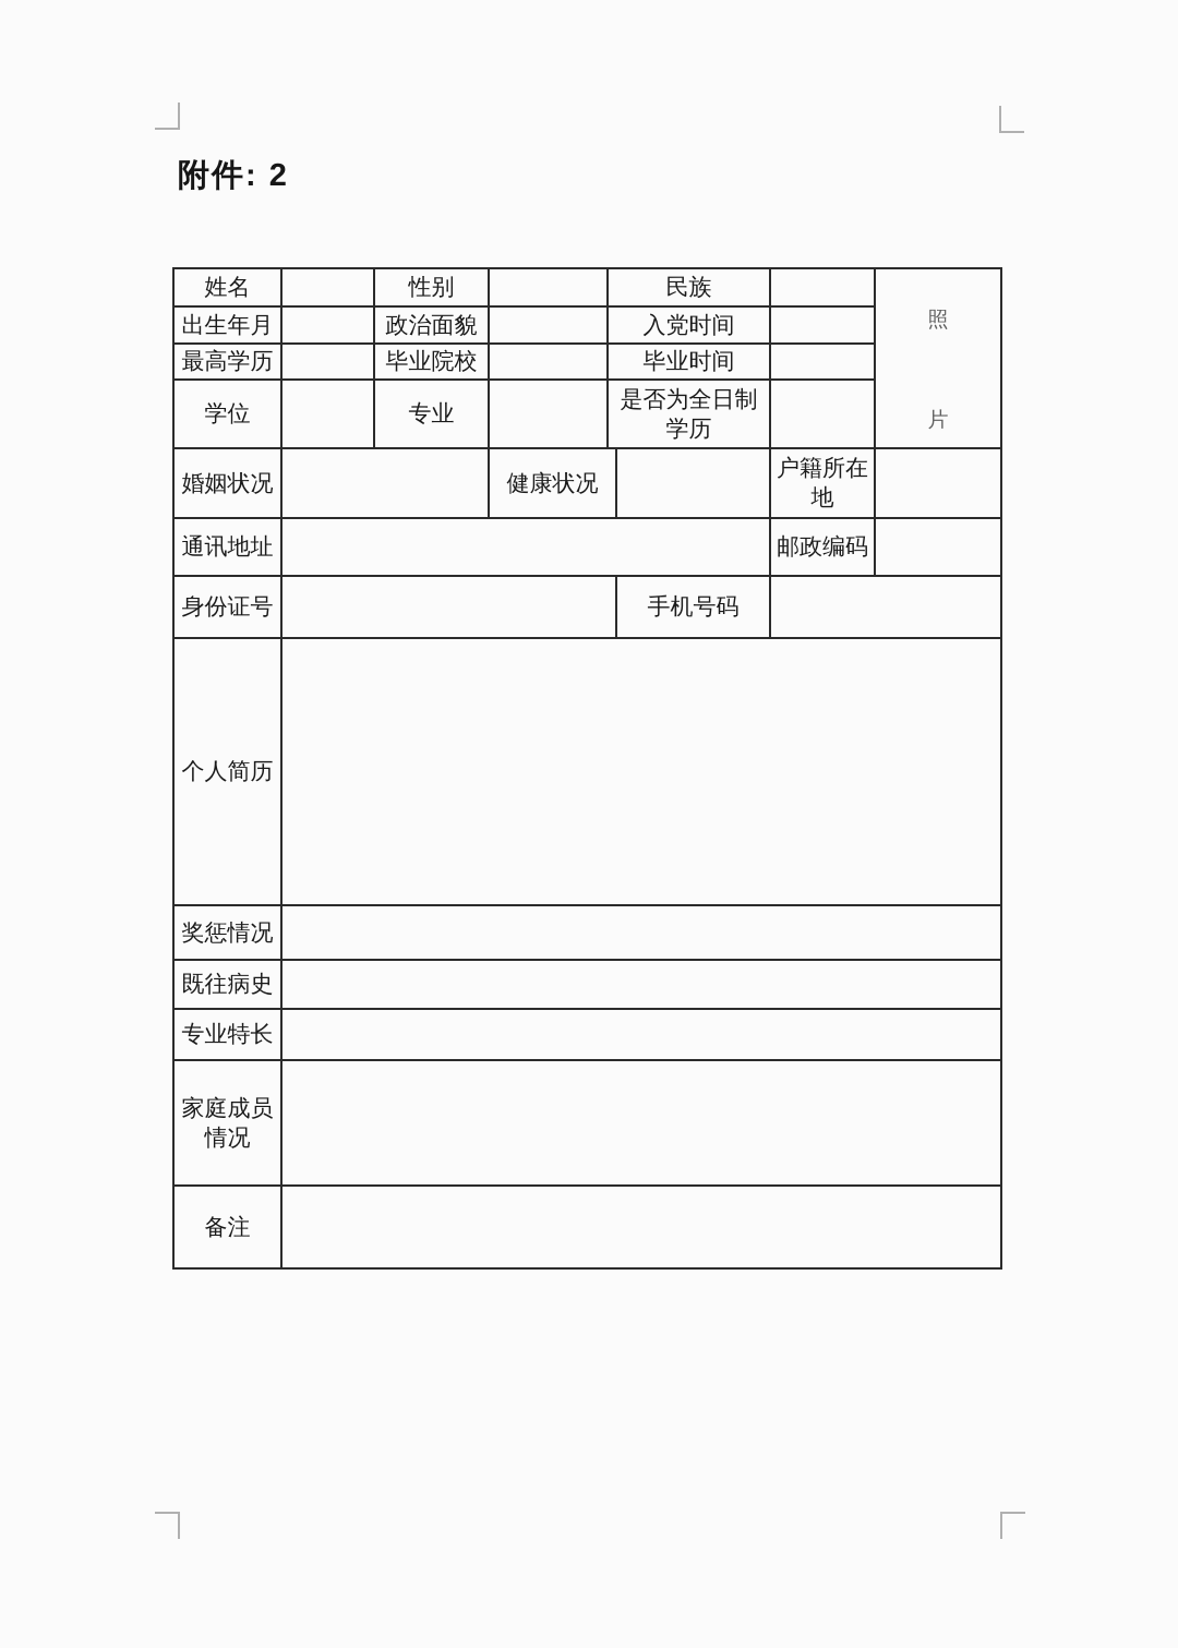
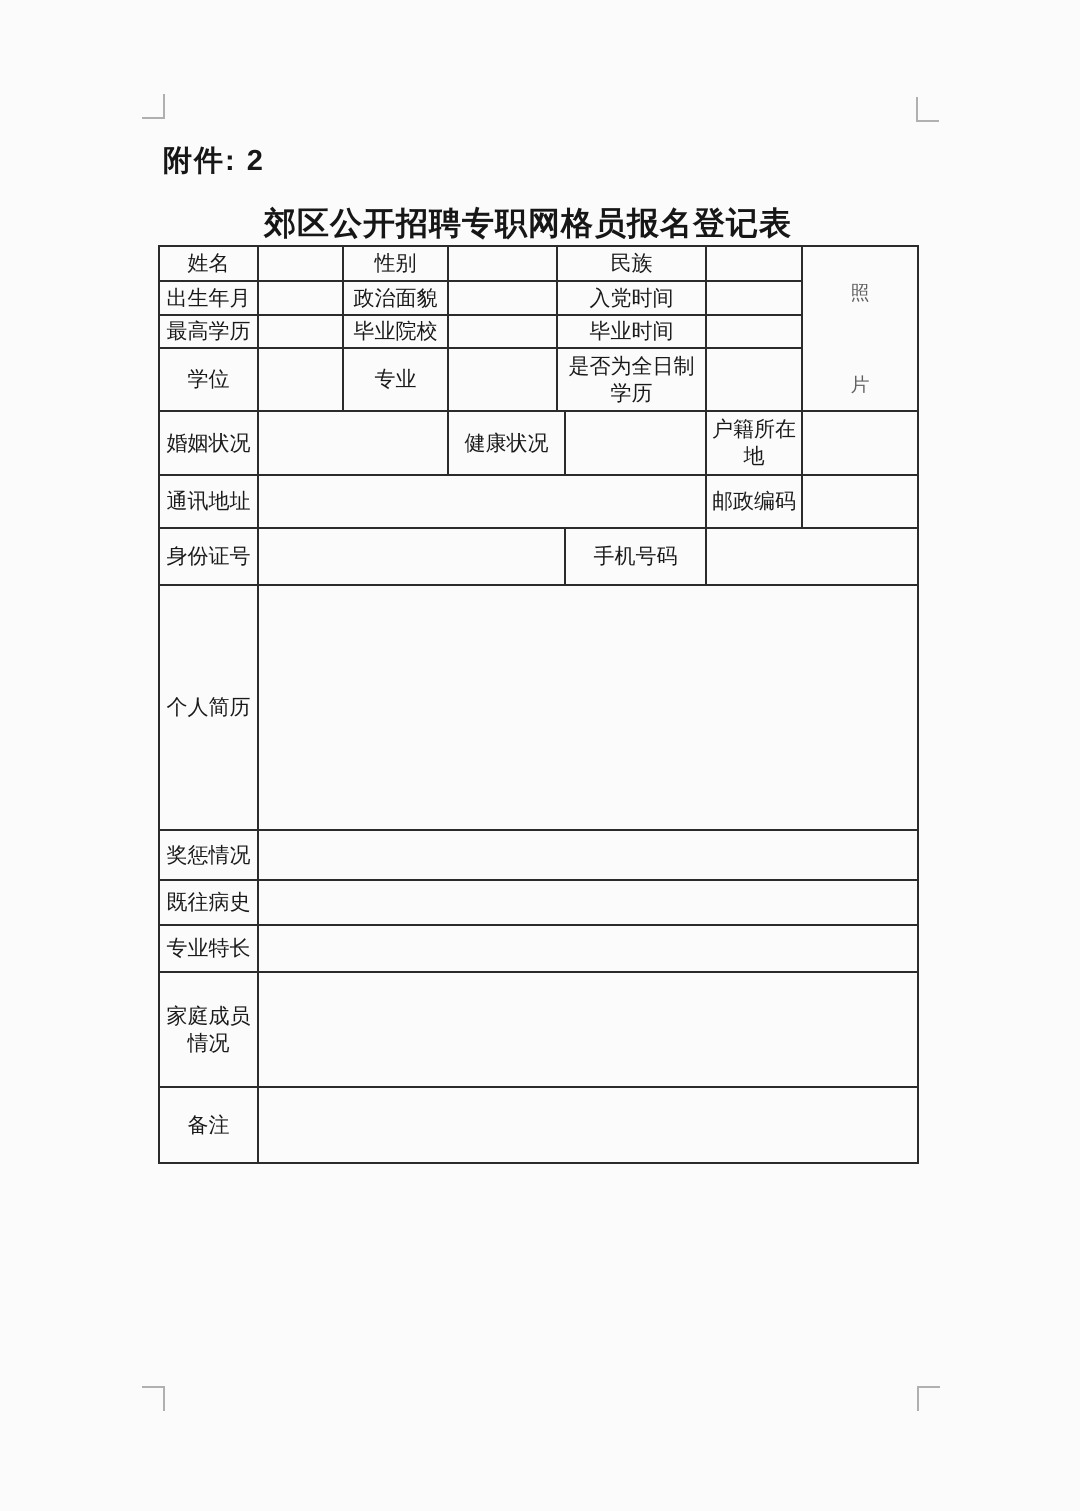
  附件: 2
+ 郊区公开招聘专职网格员报名登记表
  姓名		性别		民族		照 片
  出生年月		政治面貌		入党时间
  最高学历		毕业院校		毕业时间
  学位		专业		是否为全日制 学历
  婚姻状况		健康状况		户籍所在 地
  通讯地址		邮政编码
  身份证号		手机号码
  个人简历
  奖惩情况
  既往病史
  专业特长
  家庭成员 情况
  备注
